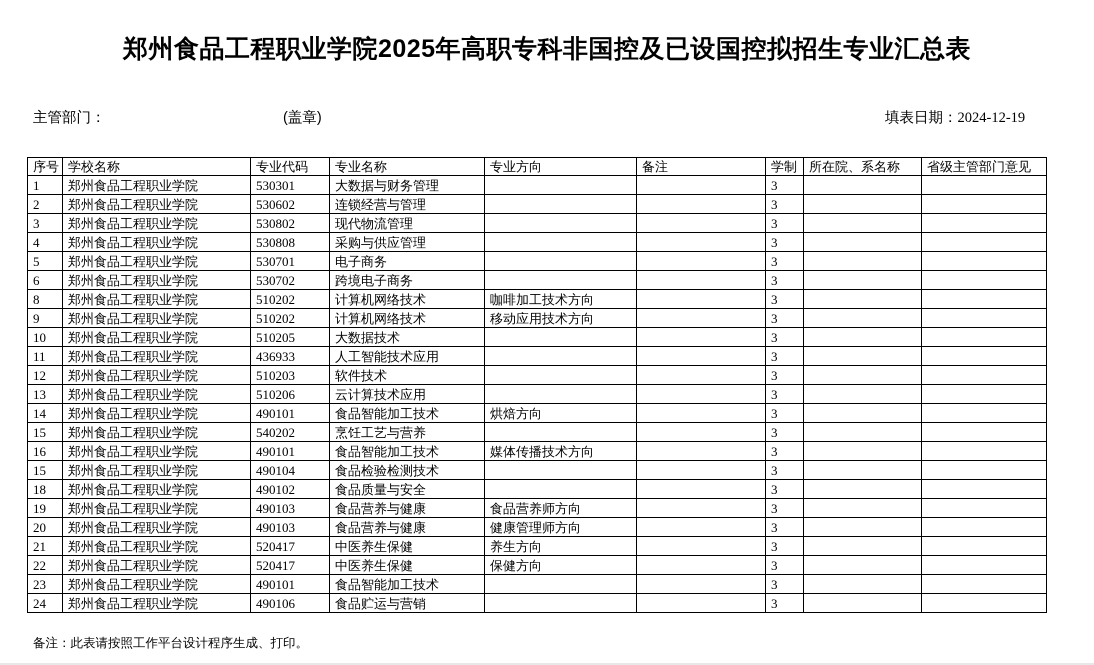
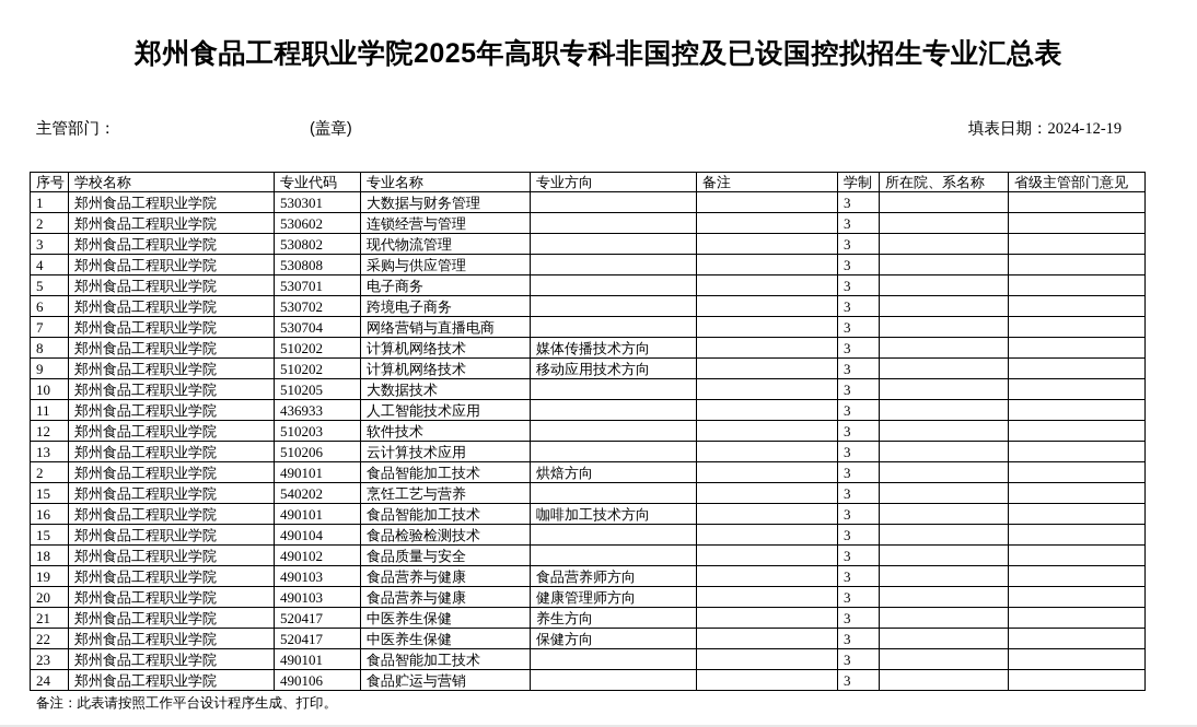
  郑州食品工程职业学院2025年高职专科非国控及已设国控拟招生专业汇总表
  主管部门：
  (盖章)
  填表日期：2024-12-19
  序号	学校名称	专业代码	专业名称	专业方向	备注	学制	所在院、系名称	省级主管部门意见
  1	郑州食品工程职业学院	530301	大数据与财务管理			3
  2	郑州食品工程职业学院	530602	连锁经营与管理			3
  3	郑州食品工程职业学院	530802	现代物流管理			3
  4	郑州食品工程职业学院	530808	采购与供应管理			3
  5	郑州食品工程职业学院	530701	电子商务			3
  6	郑州食品工程职业学院	530702	跨境电子商务			3
+ 7	郑州食品工程职业学院	530704	网络营销与直播电商			3
- 8	郑州食品工程职业学院	510202	计算机网络技术	咖啡加工技术方向		3
+ 8	郑州食品工程职业学院	510202	计算机网络技术	媒体传播技术方向		3
  9	郑州食品工程职业学院	510202	计算机网络技术	移动应用技术方向		3
  10	郑州食品工程职业学院	510205	大数据技术			3
  11	郑州食品工程职业学院	436933	人工智能技术应用			3
  12	郑州食品工程职业学院	510203	软件技术			3
  13	郑州食品工程职业学院	510206	云计算技术应用			3
- 14	郑州食品工程职业学院	490101	食品智能加工技术	烘焙方向		3
+ 2	郑州食品工程职业学院	490101	食品智能加工技术	烘焙方向		3
  15	郑州食品工程职业学院	540202	烹饪工艺与营养			3
- 16	郑州食品工程职业学院	490101	食品智能加工技术	媒体传播技术方向		3
+ 16	郑州食品工程职业学院	490101	食品智能加工技术	咖啡加工技术方向		3
  15	郑州食品工程职业学院	490104	食品检验检测技术			3
  18	郑州食品工程职业学院	490102	食品质量与安全			3
  19	郑州食品工程职业学院	490103	食品营养与健康	食品营养师方向		3
  20	郑州食品工程职业学院	490103	食品营养与健康	健康管理师方向		3
  21	郑州食品工程职业学院	520417	中医养生保健	养生方向		3
  22	郑州食品工程职业学院	520417	中医养生保健	保健方向		3
  23	郑州食品工程职业学院	490101	食品智能加工技术			3
  24	郑州食品工程职业学院	490106	食品贮运与营销			3
  备注：此表请按照工作平台设计程序生成、打印。
